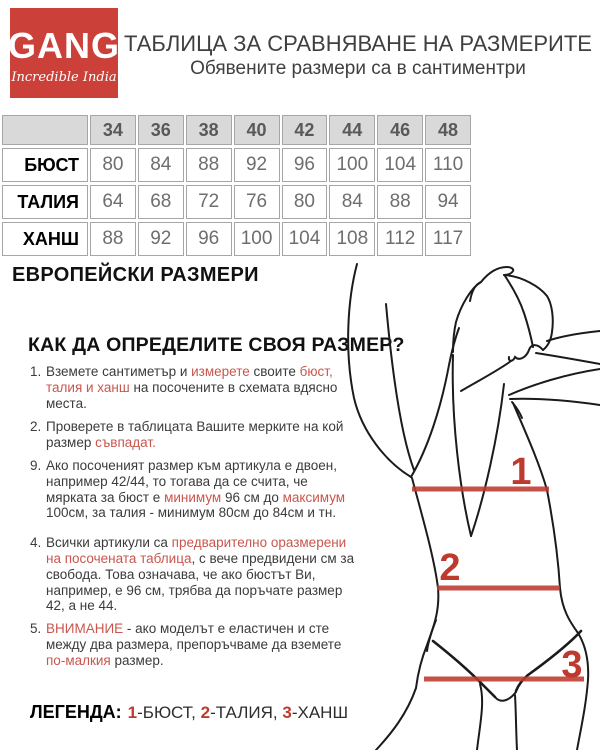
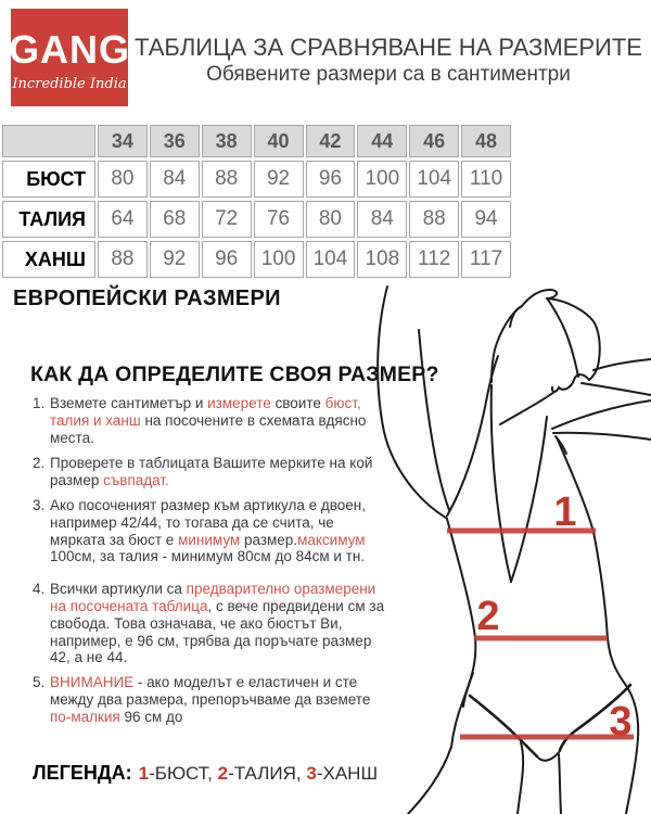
  GANG
  Incredible India
  ТАБЛИЦА ЗА СРАВНЯВАНЕ НА РАЗМЕРИТЕ
  Обявените размери са в сантиментри
  	34	36	38	40	42	44	46	48
  БЮСТ	80	84	88	92	96	100	104	110
  ТАЛИЯ	64	68	72	76	80	84	88	94
  ХАНШ	88	92	96	100	104	108	112	117
  ЕВРОПЕЙСКИ РАЗМЕРИ
  КАК ДА ОПРЕДЕЛИТЕ СВОЯ РАЗМЕР?
  1.
  Вземете сантиметър и измерете своите бюст, талия и ханш на посочените в схемата вдясно места.
  2.
  Проверете в таблицата Вашите мерките на кой размер съвпадат.
- 9.
+ 3.
- Ако посоченият размер към артикула е двоен, например 42/44, то тогава да се счита, че мярката за бюст е минимум 96 см до максимум 100см, за талия - минимум 80см до 84см и тн.
+ Ако посоченият размер към артикула е двоен, например 42/44, то тогава да се счита, че мярката за бюст е минимум размер.максимум 100см, за талия - минимум 80см до 84см и тн.
  4.
  Всички артикули са предварително оразмерени на посочената таблица, с вече предвидени см за свобода. Това означава, че ако бюстът Ви, например, е 96 см, трябва да поръчате размер 42, а не 44.
  5.
- ВНИМАНИЕ - ако моделът е еластичен и сте между два размера, препоръчваме да вземете по-малкия размер.
+ ВНИМАНИЕ - ако моделът е еластичен и сте между два размера, препоръчваме да вземете по-малкия 96 см до
  ЛЕГЕНДА: 1-БЮСТ, 2-ТАЛИЯ, 3-ХАНШ
  1
  2
  3
